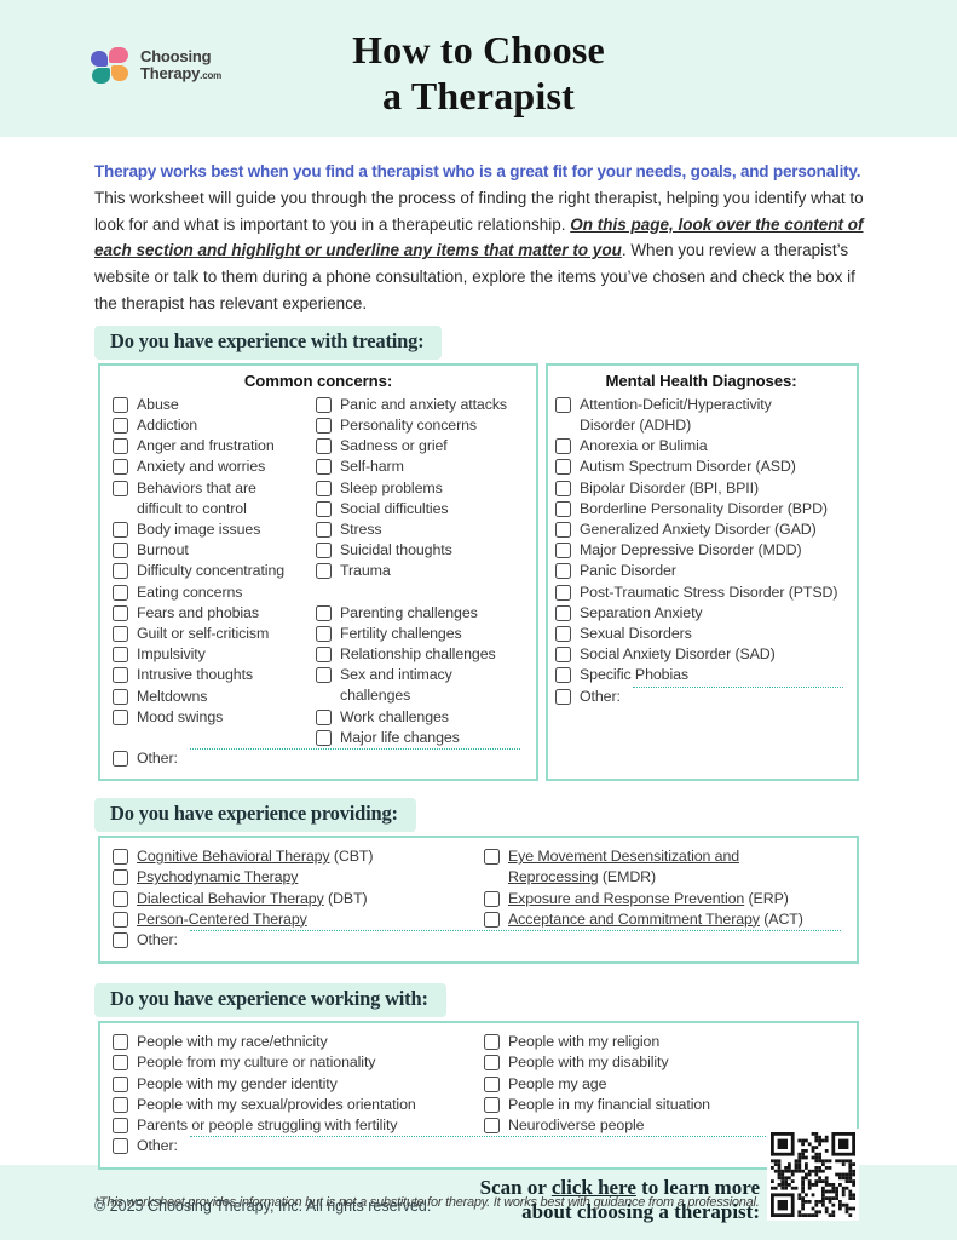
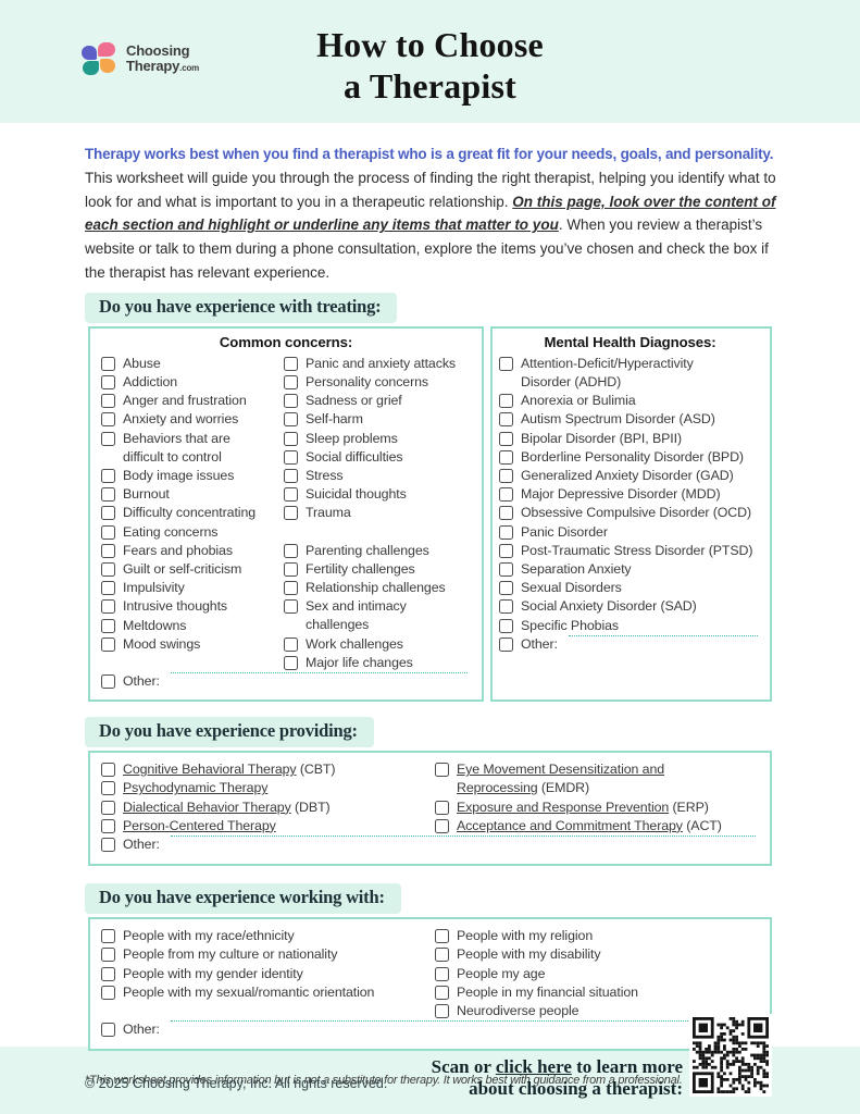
  Choosing
  Therapy.com
  How to Choose
  a Therapist
  Therapy works best when you find a therapist who is a great fit for your needs, goals, and personality. This worksheet will guide you through the process of finding the right therapist, helping you identify what to look for and what is important to you in a therapeutic relationship. On this page, look over the content of each section and highlight or underline any items that matter to you. When you review a therapist’s website or talk to them during a phone consultation, explore the items you’ve chosen and check the box if the therapist has relevant experience.
  Do you have experience with treating:
  Common concerns:
  Abuse
  Addiction
  Anger and frustration
  Anxiety and worries
  Behaviors that are
  difficult to control
  Body image issues
  Burnout
  Difficulty concentrating
  Eating concerns
  Fears and phobias
  Guilt or self-criticism
  Impulsivity
  Intrusive thoughts
  Meltdowns
  Mood swings
  Panic and anxiety attacks
  Personality concerns
  Sadness or grief
  Self-harm
  Sleep problems
  Social difficulties
  Stress
  Suicidal thoughts
  Trauma
  Parenting challenges
  Fertility challenges
  Relationship challenges
  Sex and intimacy challenges
  Work challenges
  Major life changes
  Other:
  Mental Health Diagnoses:
  Attention-Deficit/Hyperactivity
  Disorder (ADHD)
  Anorexia or Bulimia
  Autism Spectrum Disorder (ASD)
  Bipolar Disorder (BPI, BPII)
  Borderline Personality Disorder (BPD)
  Generalized Anxiety Disorder (GAD)
  Major Depressive Disorder (MDD)
+ Obsessive Compulsive Disorder (OCD)
  Panic Disorder
  Post-Traumatic Stress Disorder (PTSD)
  Separation Anxiety
  Sexual Disorders
  Social Anxiety Disorder (SAD)
  Specific Phobias
  Other:
  Do you have experience providing:
  Cognitive Behavioral Therapy (CBT)
  Psychodynamic Therapy
  Dialectical Behavior Therapy (DBT)
  Person-Centered Therapy
  Eye Movement Desensitization and
  Reprocessing (EMDR)
  Exposure and Response Prevention (ERP)
  Acceptance and Commitment Therapy (ACT)
  Other:
  Do you have experience working with:
  People with my race/ethnicity
  People from my culture or nationality
  People with my gender identity
- People with my sexual/provides orientation
+ People with my sexual/romantic orientation
- Parents or people struggling with fertility
  People with my religion
  People with my disability
  People my age
  People in my financial situation
  Neurodiverse people
  Other:
  *This worksheet provides information but is not a substitute for therapy. It works best with guidance from a professional.
  © 2025 Choosing Therapy, Inc. All rights reserved.
  Scan or click here to learn more
  about choosing a therapist:
